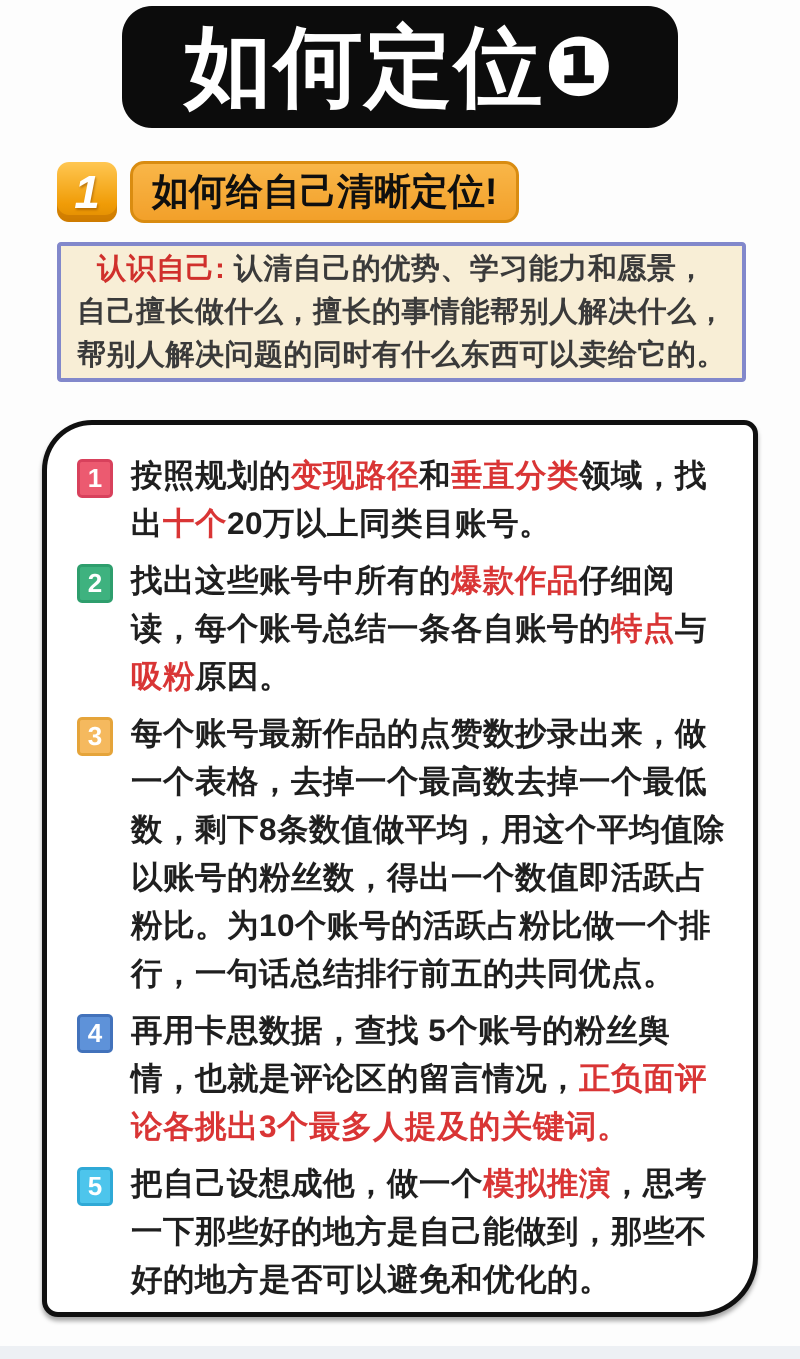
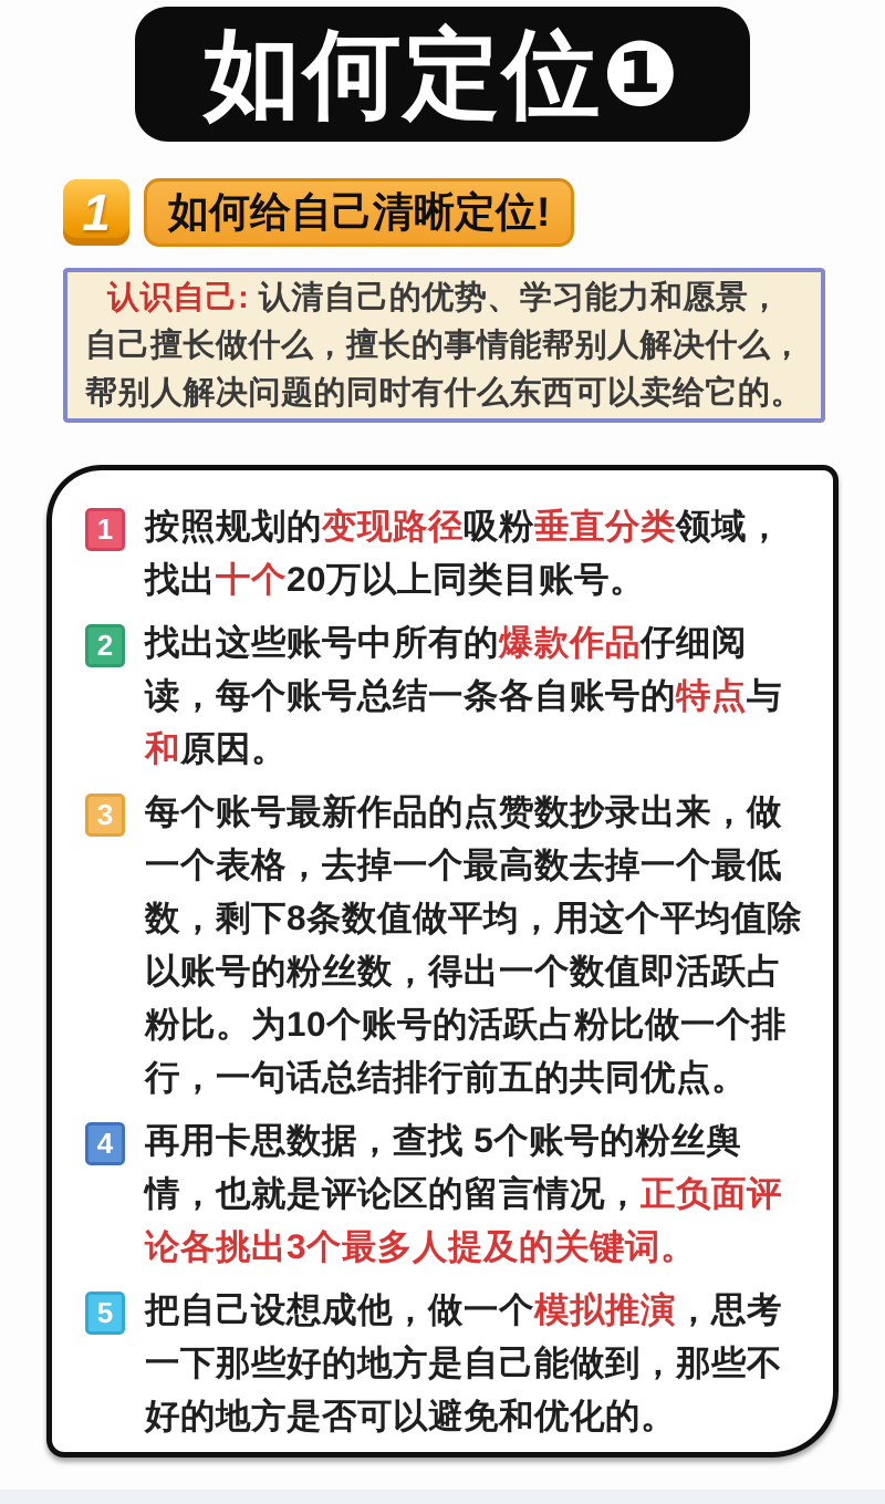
  如何定位❶
  1
  如何给自己清晰定位!
  认识自己: 认清自己的优势、学习能力和愿景，
  自己擅长做什么，擅长的事情能帮别人解决什么，
  帮别人解决问题的同时有什么东西可以卖给它的。
  1
- 按照规划的变现路径和垂直分类领域，找出十个20万以上同类目账号。
+ 按照规划的变现路径吸粉垂直分类领域，找出十个20万以上同类目账号。
  2
- 找出这些账号中所有的爆款作品仔细阅读，每个账号总结一条各自账号的特点与吸粉原因。
+ 找出这些账号中所有的爆款作品仔细阅读，每个账号总结一条各自账号的特点与和原因。
  3
  每个账号最新作品的点赞数抄录出来，做一个表格，去掉一个最高数去掉一个最低数，剩下8条数值做平均，用这个平均值除以账号的粉丝数，得出一个数值即活跃占粉比。为10个账号的活跃占粉比做一个排行，一句话总结排行前五的共同优点。
  4
  再用卡思数据，查找 5个账号的粉丝舆情，也就是评论区的留言情况，正负面评论各挑出3个最多人提及的关键词。
  5
  把自己设想成他，做一个模拟推演，思考一下那些好的地方是自己能做到，那些不好的地方是否可以避免和优化的。
